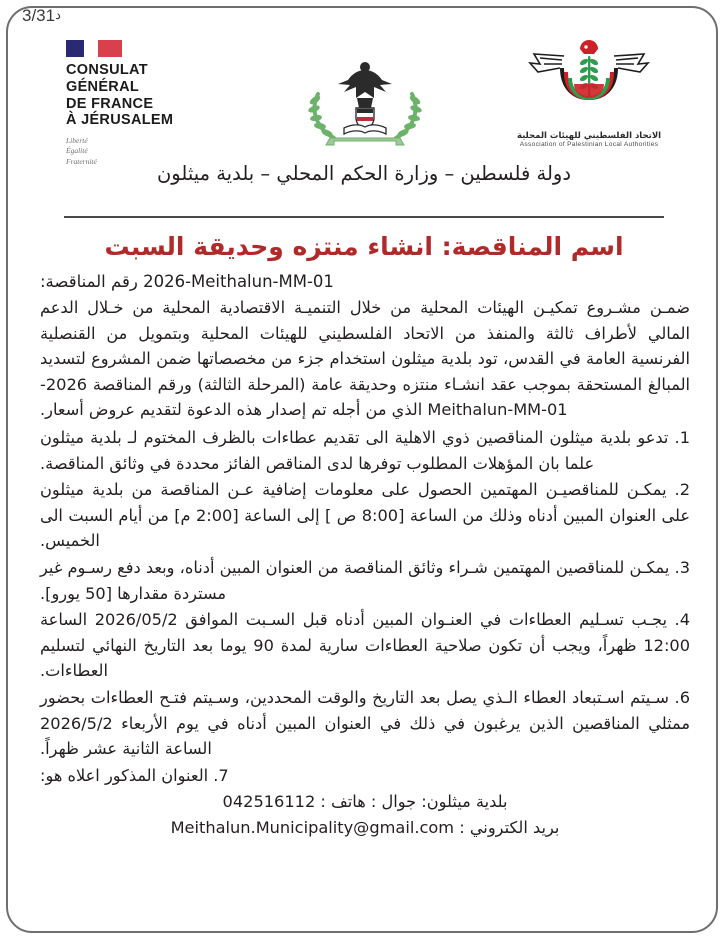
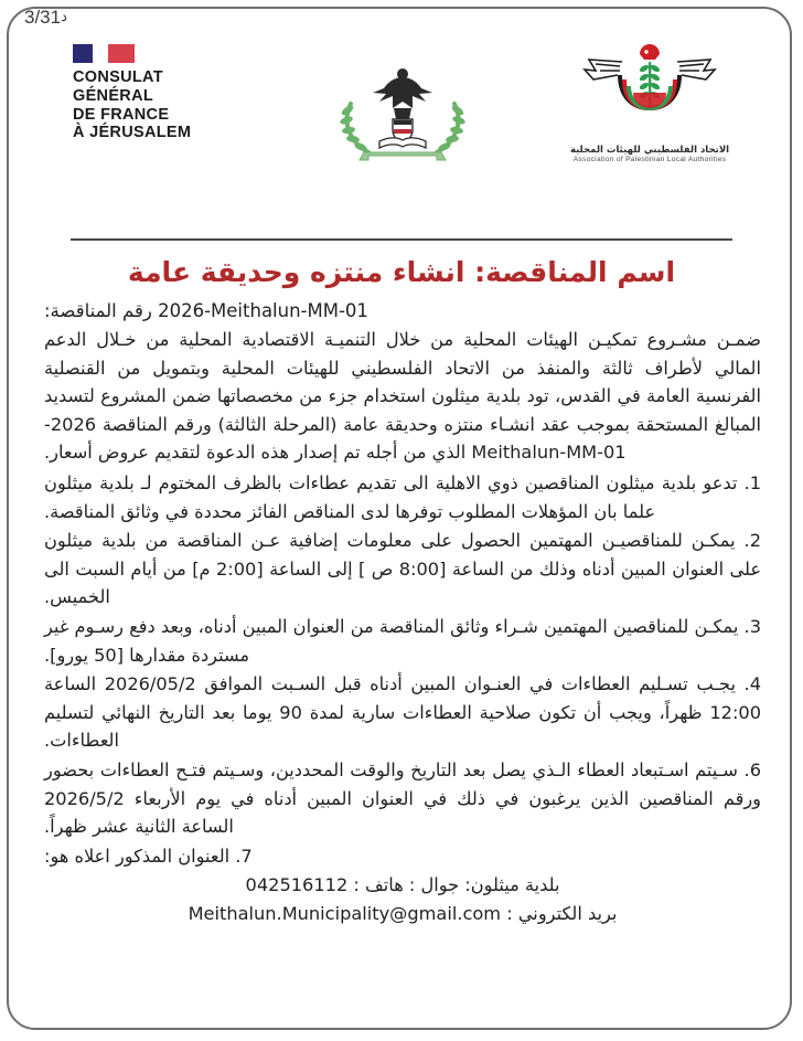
  د3/31
  CONSULAT
  GÉNÉRAL
  DE FRANCE
  À JÉRUSALEM
- Liberté
- Égalité
- Fraternité
  الاتحاد الفلسطيني للهيئات المحلية
- دولة فلسطين – وزارة الحكم المحلي – بلدية ميثلون
- اسم المناقصة: انشاء منتزه وحديقة السبت
+ اسم المناقصة: انشاء منتزه وحديقة عامة
  2026-Meithalun-MM-01 رقم المناقصة:
  ضمـن مشـروع تمكيـن الهيئات المحلية من خلال التنميـة الاقتصادية المحلية من خـلال الدعم المالي لأطراف ثالثة والمنفذ من الاتحاد الفلسطيني للهيئات المحلية وبتمويل من القنصلية الفرنسية العامة في القدس، تود بلدية ميثلون استخدام جزء من مخصصاتها ضمن المشروع لتسديد المبالغ المستحقة بموجب عقد انشـاء منتزه وحديقة عامة (المرحلة الثالثة) ورقم المناقصة 2026-Meithalun-MM-01 الذي من أجله تم إصدار هذه الدعوة لتقديم عروض أسعار.
  1. تدعو بلدية ميثلون المناقصين ذوي الاهلية الى تقديم عطاءات بالظرف المختوم لـ بلدية ميثلون علما بان المؤهلات المطلوب توفرها لدى المناقص الفائز محددة في وثائق المناقصة.
  2. يمكـن للمناقصيـن المهتمين الحصول على معلومات إضافية عـن المناقصة من بلدية ميثلون على العنوان المبين أدناه وذلك من الساعة [8:00 ص ] إلى الساعة [2:00 م] من أيام السبت الى الخميس.
  3. يمكـن للمناقصين المهتمين شـراء وثائق المناقصة من العنوان المبين أدناه، وبعد دفع رسـوم غير مستردة مقدارها [50 يورو].
  4. يجـب تسـليم العطاءات في العنـوان المبين أدناه قبل السـبت الموافق 2026/05/2 الساعة 12:00 ظهراً، ويجب أن تكون صلاحية العطاءات سارية لمدة 90 يوما بعد التاريخ النهائي لتسليم العطاءات.
- 6. سـيتم اسـتبعاد العطاء الـذي يصل بعد التاريخ والوقت المحددين، وسـيتم فتـح العطاءات بحضور ممثلي المناقصين الذين يرغبون في ذلك في العنوان المبين أدناه في يوم الأربعاء 2026/5/2 الساعة الثانية عشر ظهراً.
+ 6. سـيتم اسـتبعاد العطاء الـذي يصل بعد التاريخ والوقت المحددين، وسـيتم فتـح العطاءات بحضور ورقم المناقصين الذين يرغبون في ذلك في العنوان المبين أدناه في يوم الأربعاء 2026/5/2 الساعة الثانية عشر ظهراً.
  7. العنوان المذكور اعلاه هو:
  بلدية ميثلون: جوال : هاتف : 042516112
  بريد الكتروني : Meithalun.Municipality@gmail.com
